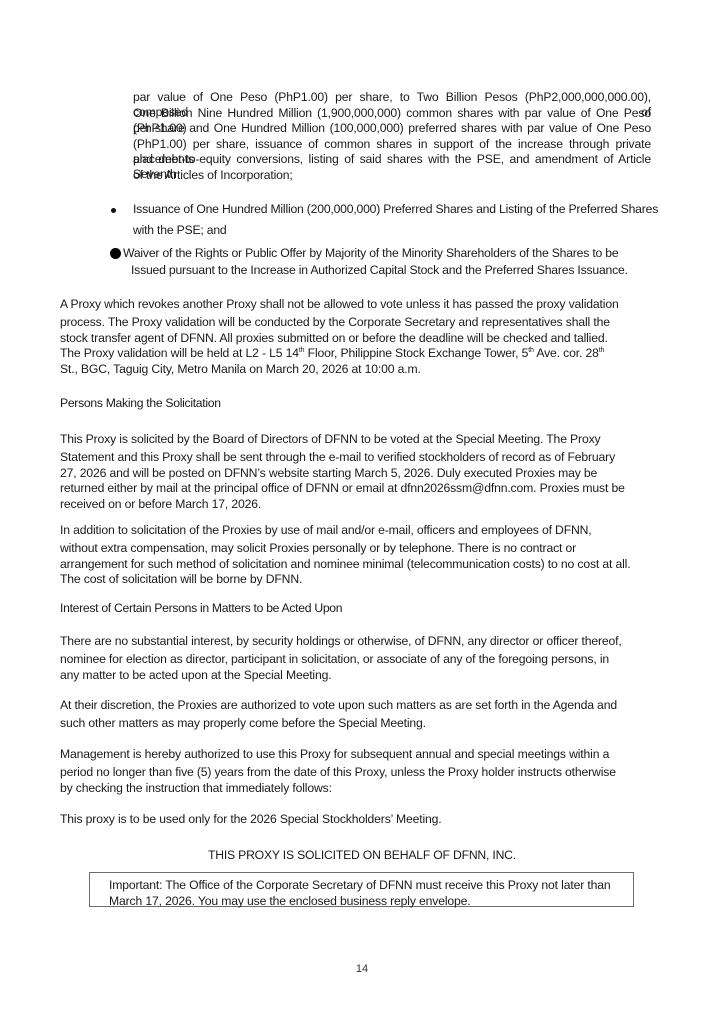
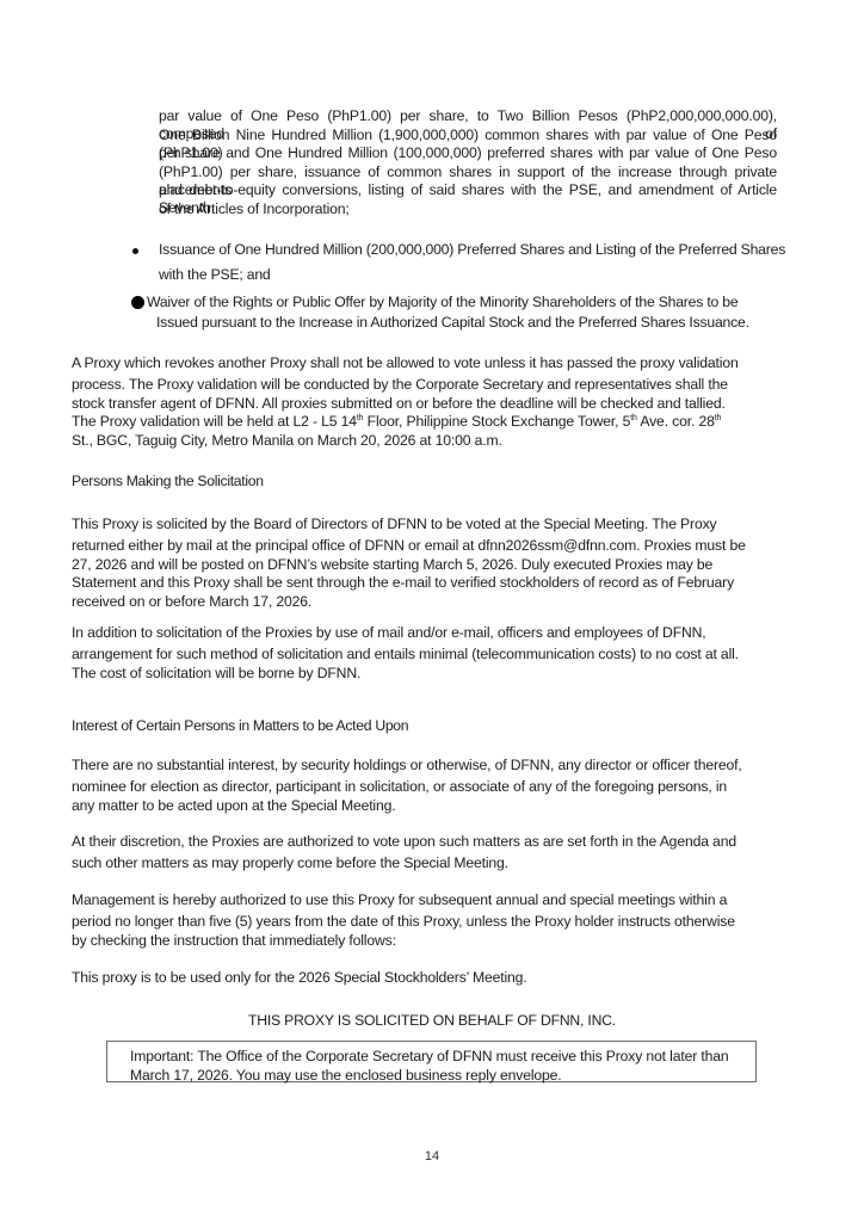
  par value of One Peso (PhP1.00) per share, to Two Billion Pesos (PhP2,000,000,000.00), composed of
  One Billion Nine Hundred Million (1,900,000,000) common shares with par value of One Peso (PhP1.00)
  per share and One Hundred Million (100,000,000) preferred shares with par value of One Peso
  (PhP1.00) per share, issuance of common shares in support of the increase through private placements
  and debt-to-equity conversions, listing of said shares with the PSE, and amendment of Article Seventh
  of the Articles of Incorporation;
  Issuance of One Hundred Million (200,000,000) Preferred Shares and Listing of the Preferred Shares
  with the PSE; and
  Waiver of the Rights or Public Offer by Majority of the Minority Shareholders of the Shares to be
  Issued pursuant to the Increase in Authorized Capital Stock and the Preferred Shares Issuance.
  A Proxy which revokes another Proxy shall not be allowed to vote unless it has passed the proxy validation
  process. The Proxy validation will be conducted by the Corporate Secretary and representatives shall the
  stock transfer agent of DFNN. All proxies submitted on or before the deadline will be checked and tallied.
  The Proxy validation will be held at L2 - L5 14 Floor, Philippine Stock Exchange Tower, 5 Ave. cor. 28
  St., BGC, Taguig City, Metro Manila on March 20, 2026 at 10:00 a.m.
  Persons Making the Solicitation
  This Proxy is solicited by the Board of Directors of DFNN to be voted at the Special Meeting. The Proxy
- Statement and this Proxy shall be sent through the e-mail to verified stockholders of record as of February
+ returned either by mail at the principal office of DFNN or email at dfnn2026ssm@dfnn.com. Proxies must be
  27, 2026 and will be posted on DFNN’s website starting March 5, 2026. Duly executed Proxies may be
- returned either by mail at the principal office of DFNN or email at dfnn2026ssm@dfnn.com. Proxies must be
+ Statement and this Proxy shall be sent through the e-mail to verified stockholders of record as of February
  received on or before March 17, 2026.
  In addition to solicitation of the Proxies by use of mail and/or e-mail, officers and employees of DFNN,
- without extra compensation, may solicit Proxies personally or by telephone. There is no contract or
- arrangement for such method of solicitation and nominee minimal (telecommunication costs) to no cost at all.
+ arrangement for such method of solicitation and entails minimal (telecommunication costs) to no cost at all.
  The cost of solicitation will be borne by DFNN.
  Interest of Certain Persons in Matters to be Acted Upon
  There are no substantial interest, by security holdings or otherwise, of DFNN, any director or officer thereof,
  nominee for election as director, participant in solicitation, or associate of any of the foregoing persons, in
  any matter to be acted upon at the Special Meeting.
  At their discretion, the Proxies are authorized to vote upon such matters as are set forth in the Agenda and
  such other matters as may properly come before the Special Meeting.
  Management is hereby authorized to use this Proxy for subsequent annual and special meetings within a
  period no longer than five (5) years from the date of this Proxy, unless the Proxy holder instructs otherwise
  by checking the instruction that immediately follows:
  This proxy is to be used only for the 2026 Special Stockholders’ Meeting.
  THIS PROXY IS SOLICITED ON BEHALF OF DFNN, INC.
  Important: The Office of the Corporate Secretary of DFNN must receive this Proxy not later than
  March 17, 2026. You may use the enclosed business reply envelope.
  14
